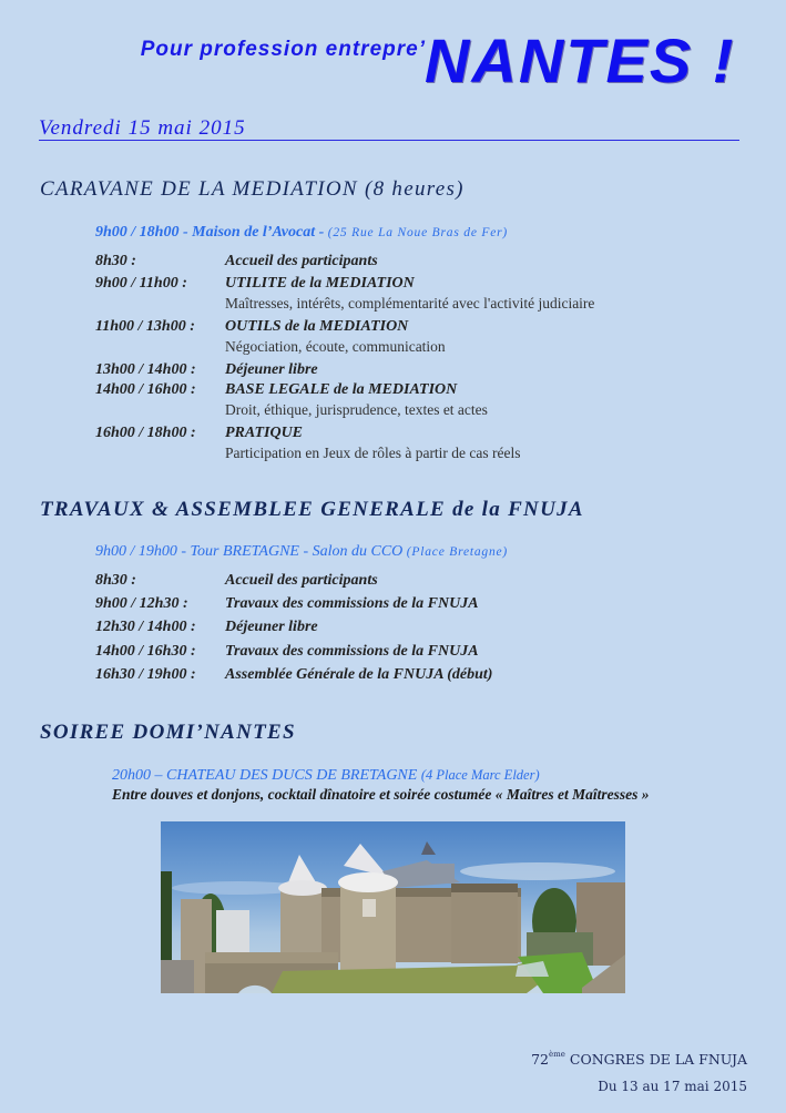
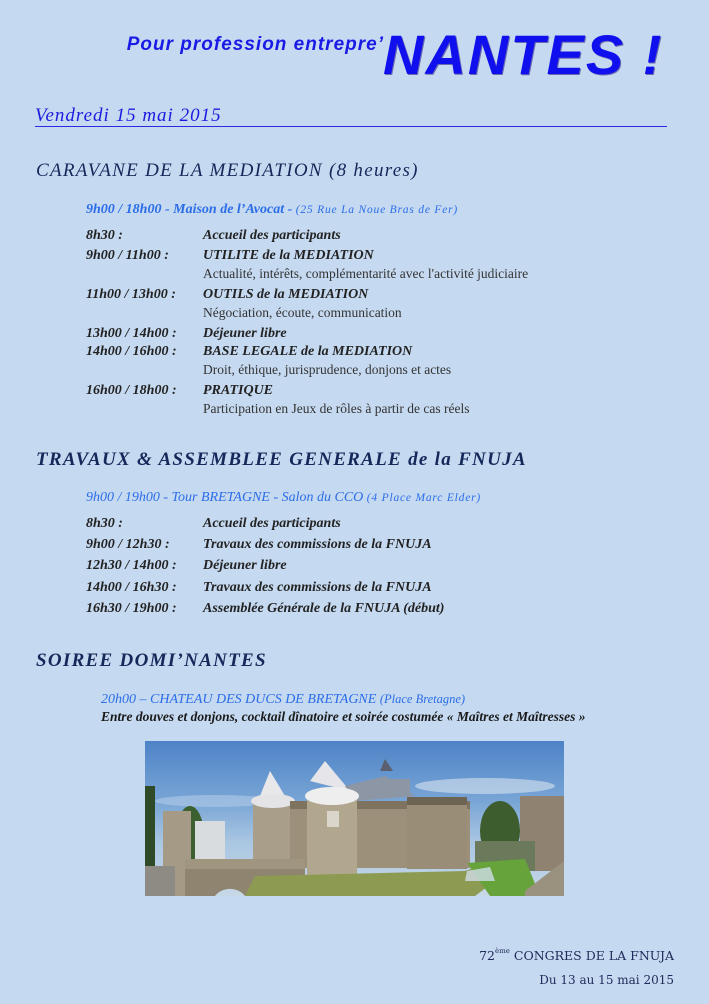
  Pour profession entrepre’
  NANTES !
  Vendredi 15 mai 2015
  CARAVANE DE LA MEDIATION (8 heures)
  9h00 / 18h00 - Maison de l’Avocat - (25 Rue La Noue Bras de Fer)
  8h30 :
  Accueil des participants
  9h00 / 11h00 :
  UTILITE de la MEDIATION
- Maîtresses, intérêts, complémentarité avec l'activité judiciaire
+ Actualité, intérêts, complémentarité avec l'activité judiciaire
  11h00 / 13h00 :
  OUTILS de la MEDIATION
  Négociation, écoute, communication
  13h00 / 14h00 :
  Déjeuner libre
  14h00 / 16h00 :
  BASE LEGALE de la MEDIATION
- Droit, éthique, jurisprudence, textes et actes
+ Droit, éthique, jurisprudence, donjons et actes
  16h00 / 18h00 :
  PRATIQUE
  Participation en Jeux de rôles à partir de cas réels
  TRAVAUX & ASSEMBLEE GENERALE de la FNUJA
- 9h00 / 19h00 - Tour BRETAGNE - Salon du CCO (Place Bretagne)
+ 9h00 / 19h00 - Tour BRETAGNE - Salon du CCO (4 Place Marc Elder)
  8h30 :
  Accueil des participants
  9h00 / 12h30 :
  Travaux des commissions de la FNUJA
  12h30 / 14h00 :
  Déjeuner libre
  14h00 / 16h30 :
  Travaux des commissions de la FNUJA
  16h30 / 19h00 :
  Assemblée Générale de la FNUJA (début)
  SOIREE DOMI’NANTES
- 20h00 – CHATEAU DES DUCS DE BRETAGNE (4 Place Marc Elder)
+ 20h00 – CHATEAU DES DUCS DE BRETAGNE (Place Bretagne)
  Entre douves et donjons, cocktail dînatoire et soirée costumée « Maîtres et Maîtresses »
  72ème CONGRES DE LA FNUJA
- Du 13 au 17 mai 2015
+ Du 13 au 15 mai 2015
